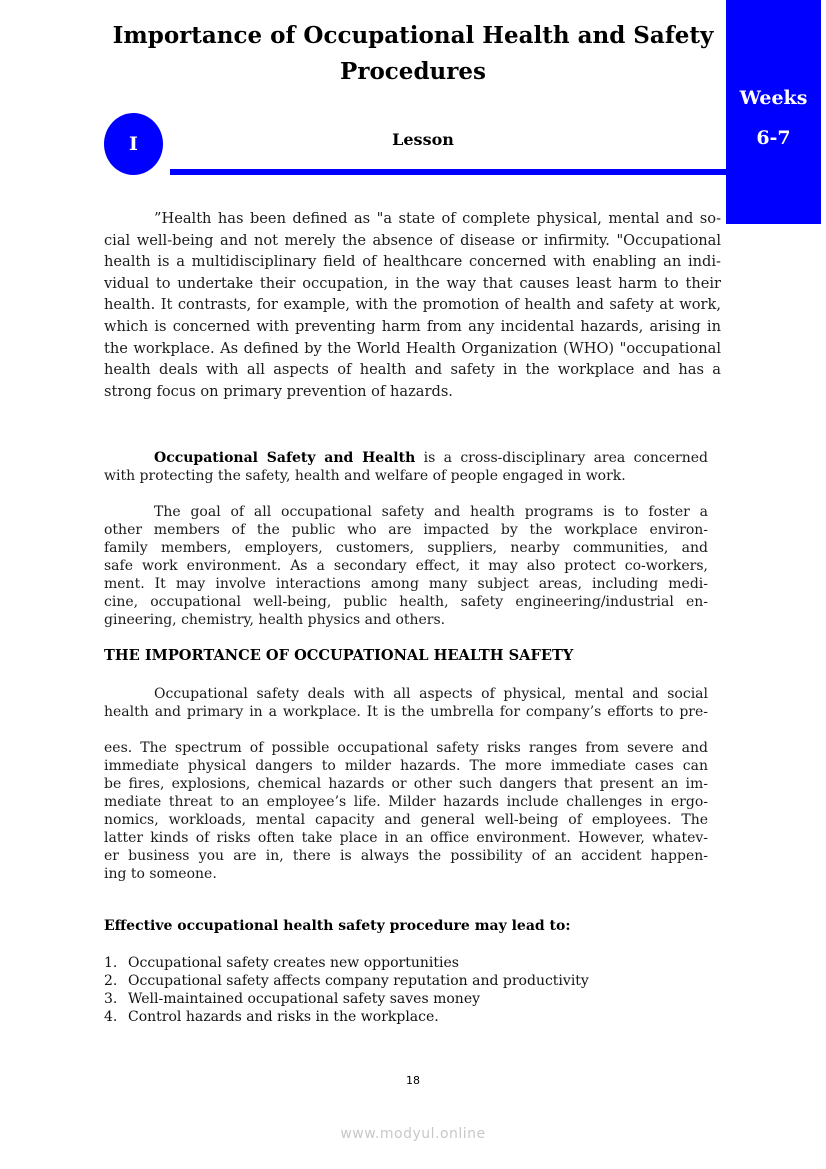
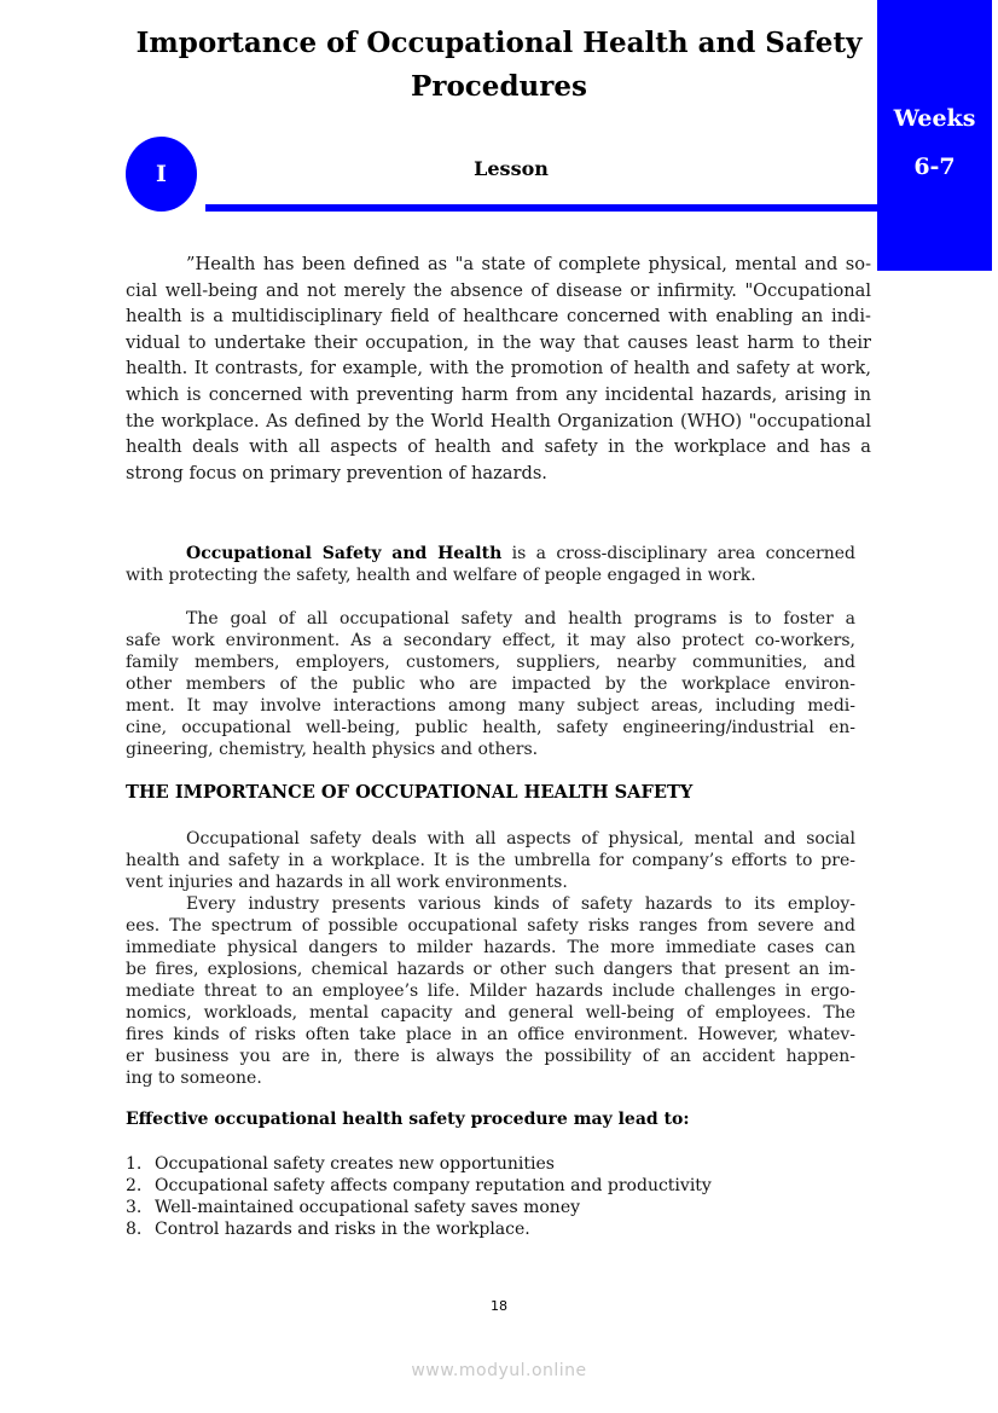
  Importance of Occupational Health and Safety
  Procedures
  Weeks
  6-7
  I
  Lesson
  ”Health has been defined as "a state of complete physical, mental and so-
  cial well-being and not merely the absence of disease or infirmity. "Occupational
  health is a multidisciplinary field of healthcare concerned with enabling an indi-
  vidual to undertake their occupation, in the way that causes least harm to their
  health. It contrasts, for example, with the promotion of health and safety at work,
  which is concerned with preventing harm from any incidental hazards, arising in
  the workplace. As defined by the World Health Organization (WHO) "occupational
  health deals with all aspects of health and safety in the workplace and has a
  strong focus on primary prevention of hazards.
  Occupational Safety and Health is a cross-disciplinary area concerned
  with protecting the safety, health and welfare of people engaged in work.
  The goal of all occupational safety and health programs is to foster a
- other members of the public who are impacted by the workplace environ-
+ safe work environment. As a secondary effect, it may also protect co-workers,
  family members, employers, customers, suppliers, nearby communities, and
- safe work environment. As a secondary effect, it may also protect co-workers,
+ other members of the public who are impacted by the workplace environ-
  ment. It may involve interactions among many subject areas, including medi-
  cine, occupational well-being, public health, safety engineering/industrial en-
  gineering, chemistry, health physics and others.
  THE IMPORTANCE OF OCCUPATIONAL HEALTH SAFETY
  Occupational safety deals with all aspects of physical, mental and social
- health and primary in a workplace. It is the umbrella for company’s efforts to pre-
+ health and safety in a workplace. It is the umbrella for company’s efforts to pre-
+ vent injuries and hazards in all work environments.
+ Every industry presents various kinds of safety hazards to its employ-
  ees. The spectrum of possible occupational safety risks ranges from severe and
  immediate physical dangers to milder hazards. The more immediate cases can
  be fires, explosions, chemical hazards or other such dangers that present an im-
  mediate threat to an employee’s life. Milder hazards include challenges in ergo-
  nomics, workloads, mental capacity and general well-being of employees. The
- latter kinds of risks often take place in an office environment. However, whatev-
+ fires kinds of risks often take place in an office environment. However, whatev-
  er business you are in, there is always the possibility of an accident happen-
  ing to someone.
  Effective occupational health safety procedure may lead to:
  1. Occupational safety creates new opportunities
  2. Occupational safety affects company reputation and productivity
  3. Well-maintained occupational safety saves money
- 4. Control hazards and risks in the workplace.
+ 8. Control hazards and risks in the workplace.
  18
  www.modyul.online
